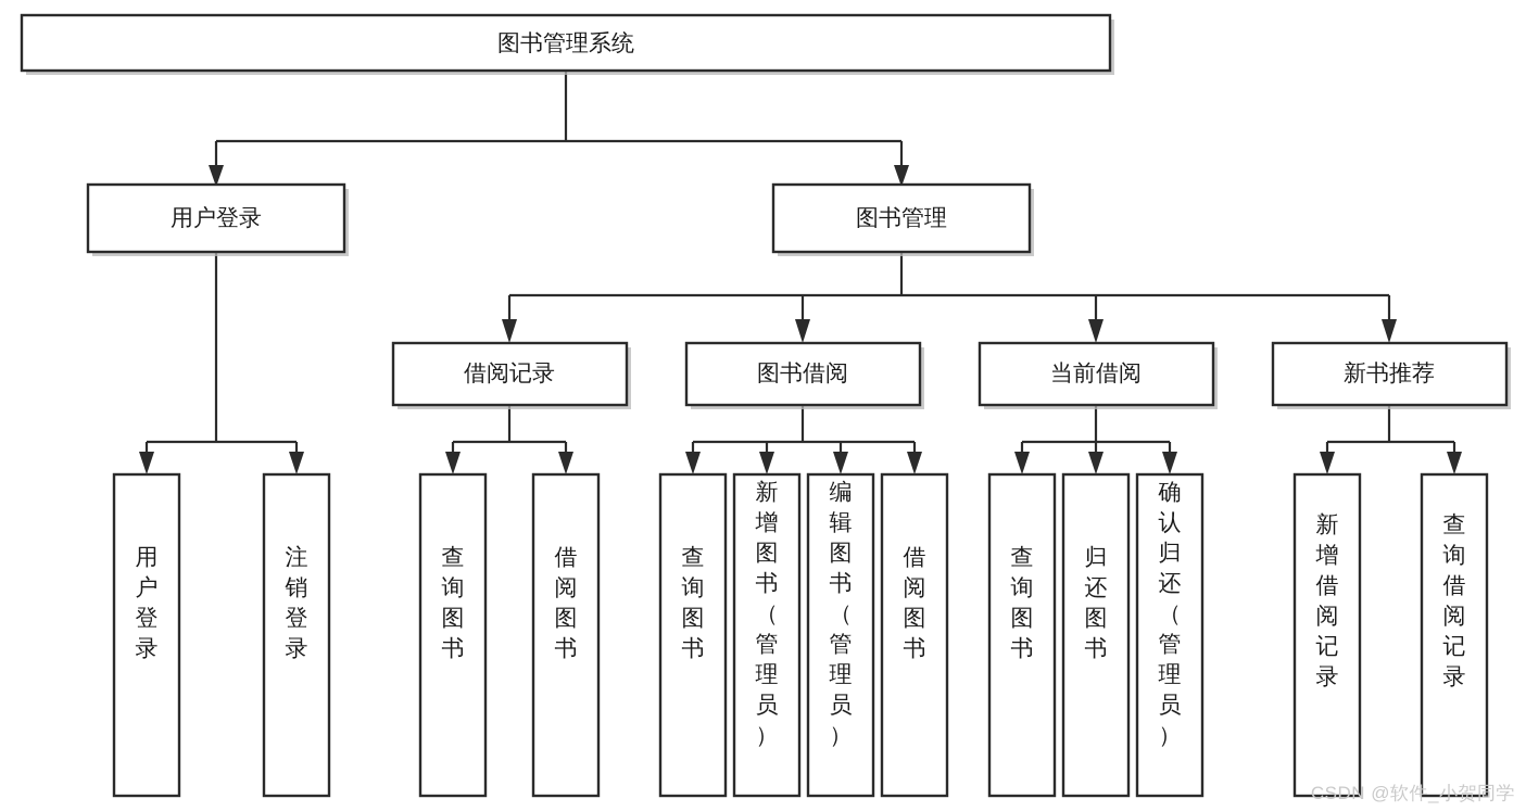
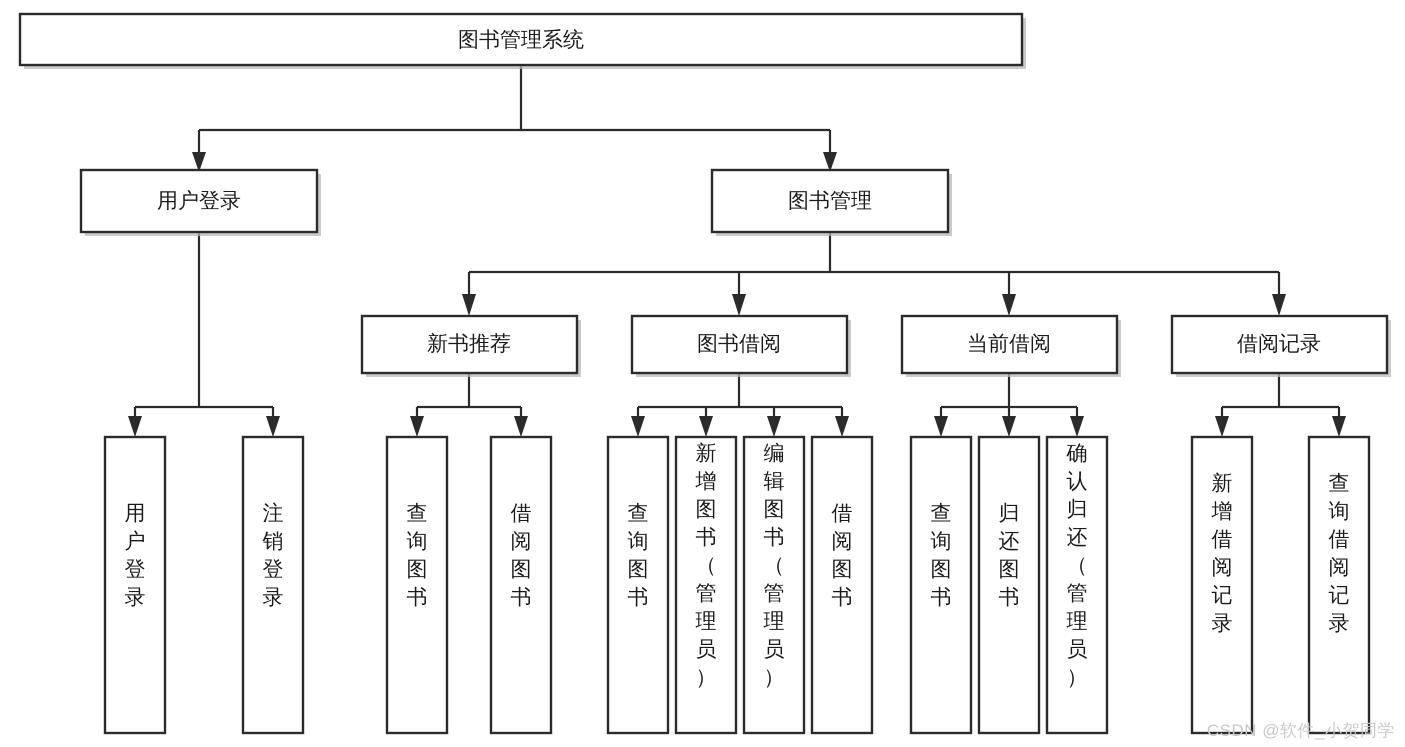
  图书管理系统
  用户登录
  图书管理
- 借阅记录
+ 新书推荐
  图书借阅
  当前借阅
- 新书推荐
+ 借阅记录
  用户登录
  注销登录
  查询图书
  借阅图书
  查询图书
  新增图书（管理员）
  编辑图书（管理员）
  借阅图书
  查询图书
  归还图书
  确认归还（管理员）
  新增借阅记录
  查询借阅记录
  CSDN @软件_小贺同学
